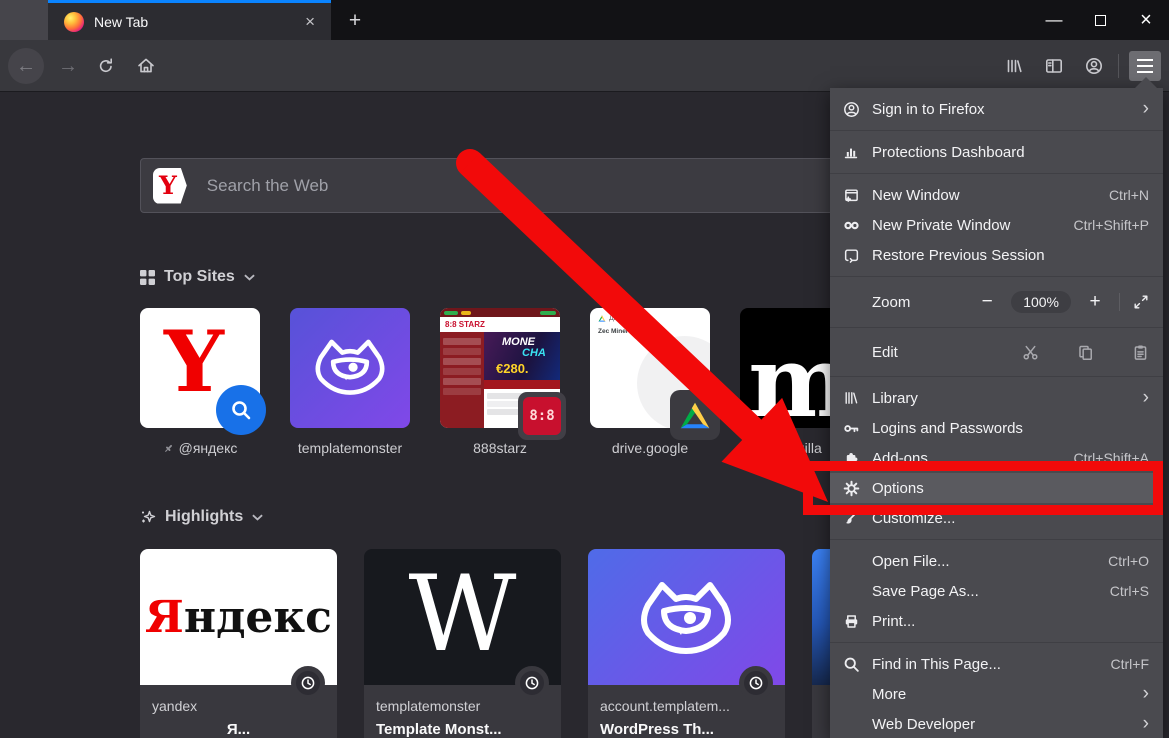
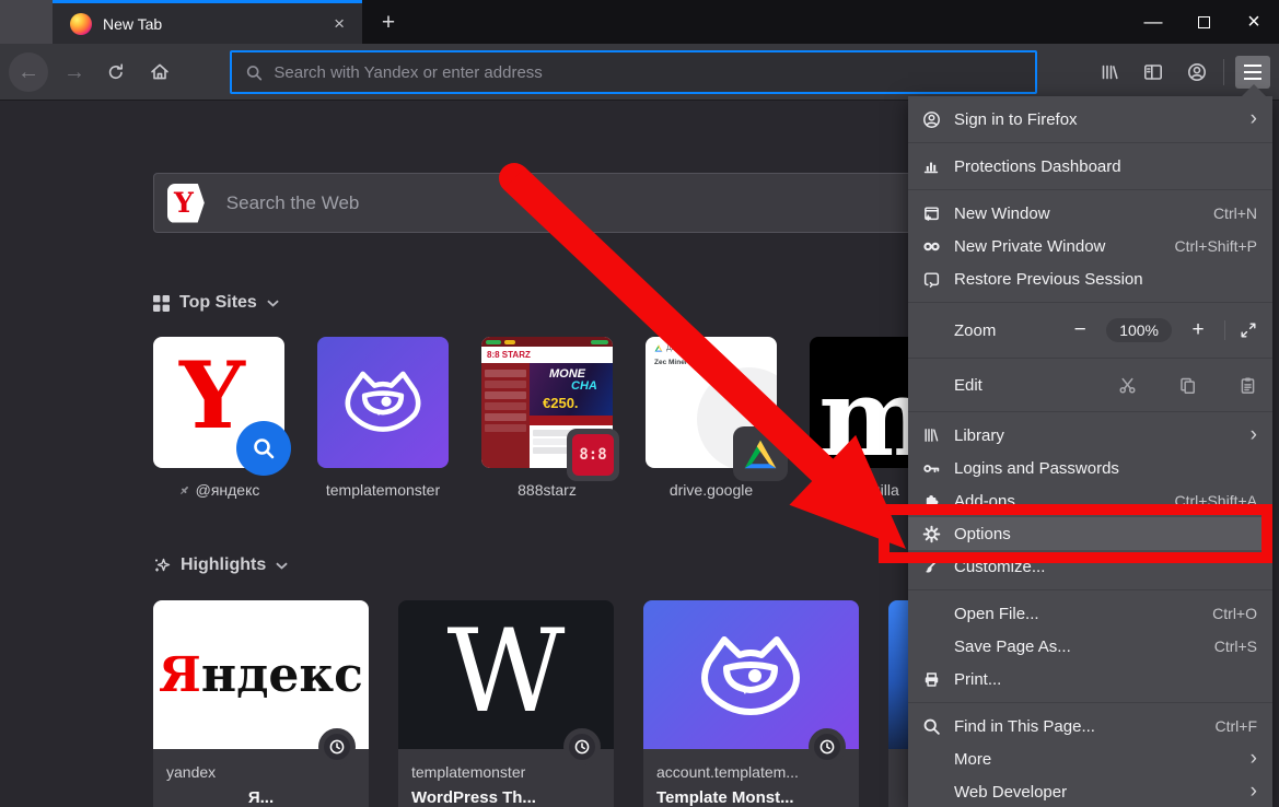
  New Tab
  ×
  +
  —
  ×
  ←
  →
+ Search with Yandex or enter address
  Y
  Search the Web
  Top Sites
  Y
  8:8 STARZ
  MONE
  CHA
- €280.
+ €250.
  8:8
  m
  @яндекс
  templatemonster
  888starz
  drive.google
  Highlights
  Яндекс
  yandex
  Я...
  W
  templatemonster
- Template Monst...
+ WordPress Th...
  account.templatem...
- WordPress Th...
+ Template Monst...
  Sign in to Firefox
  ›
  Protections Dashboard
  New Window
  Ctrl+N
  New Private Window
  Ctrl+Shift+P
  Restore Previous Session
  Zoom
  −
  100%
  +
  Edit
  Library
  ›
  Logins and Passwords
  Add-ons
  Ctrl+Shift+A
  Options
  Customize...
  Open File...
  Ctrl+O
  Save Page As...
  Ctrl+S
  Print...
  Find in This Page...
  Ctrl+F
  More
  ›
  Web Developer
  ›
